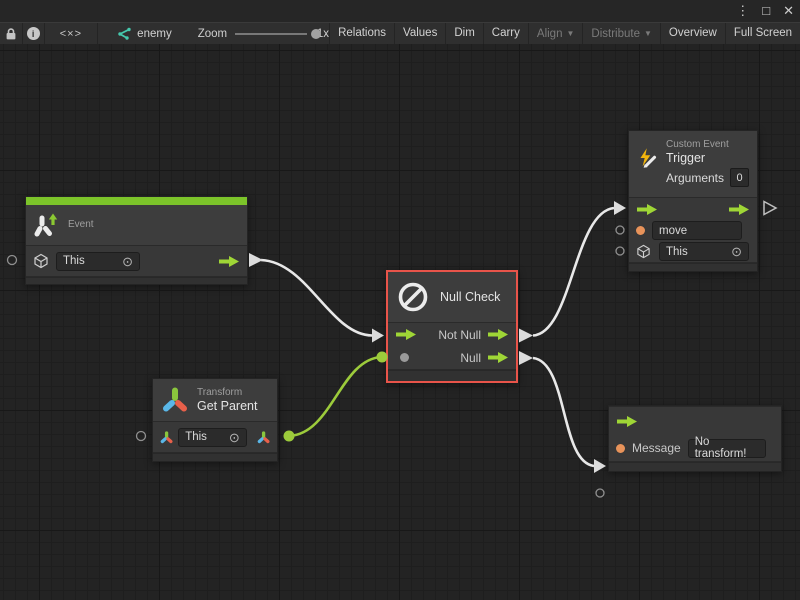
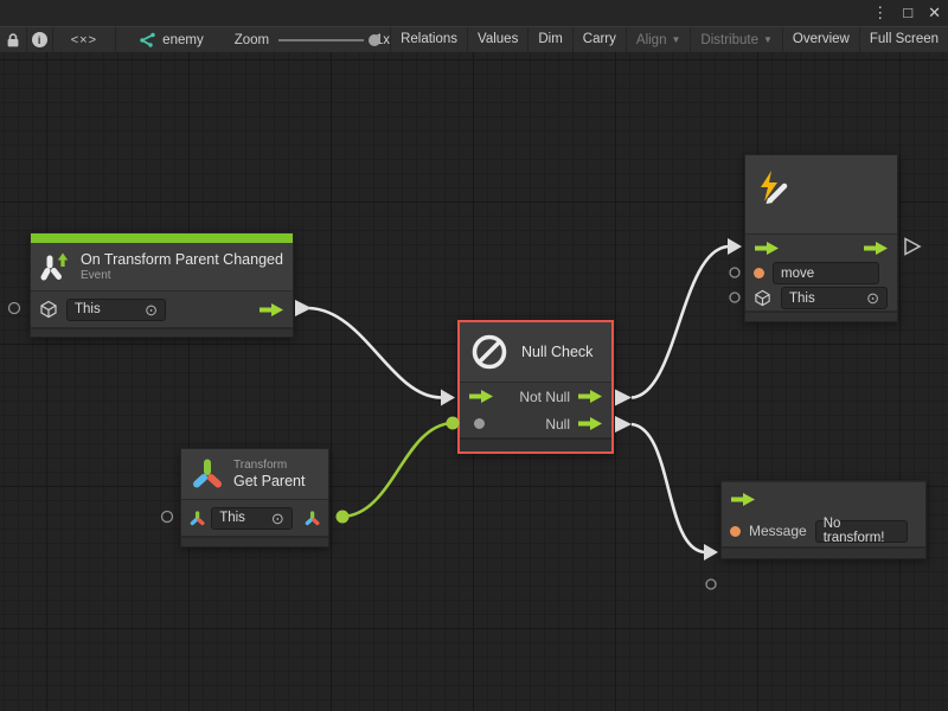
  ⋮
  □
  ✕
  i
  <×>
  enemy
  Zoom
  Relations
  Values
  Dim
  Carry
  Align ▼
  Distribute ▼
  Overview
  Full Screen
+ On Transform Parent Changed
  Event
  This
  ⊙
  Null Check
  Not Null
  Null
  Transform
  Get Parent
  This
  ⊙
- Custom Event
- Trigger
- Arguments
- 0
  move
  This
  ⊙
  Message
  No transform!
